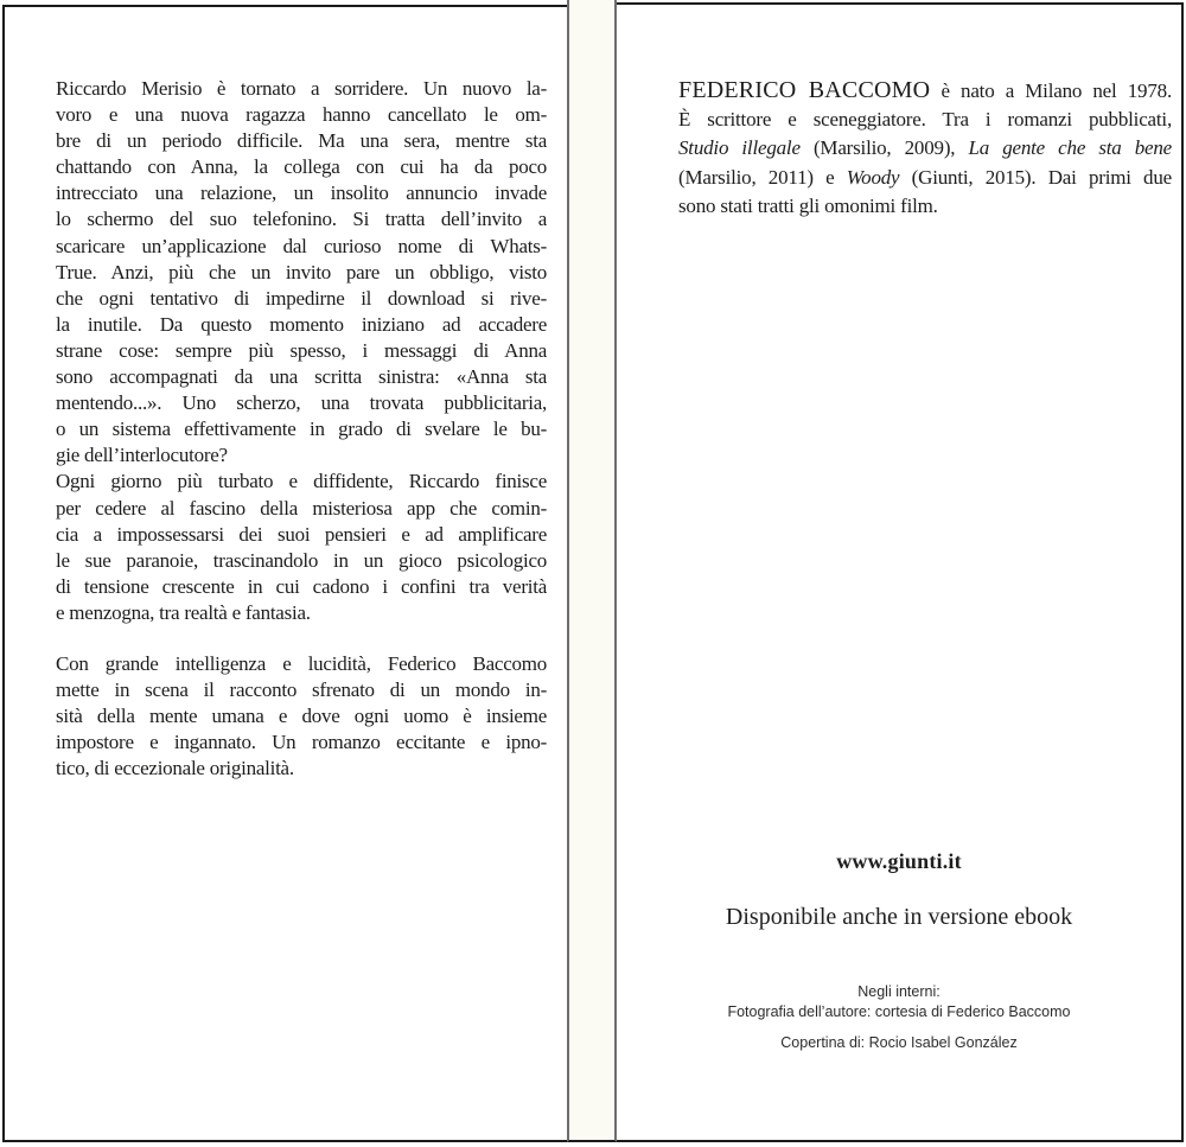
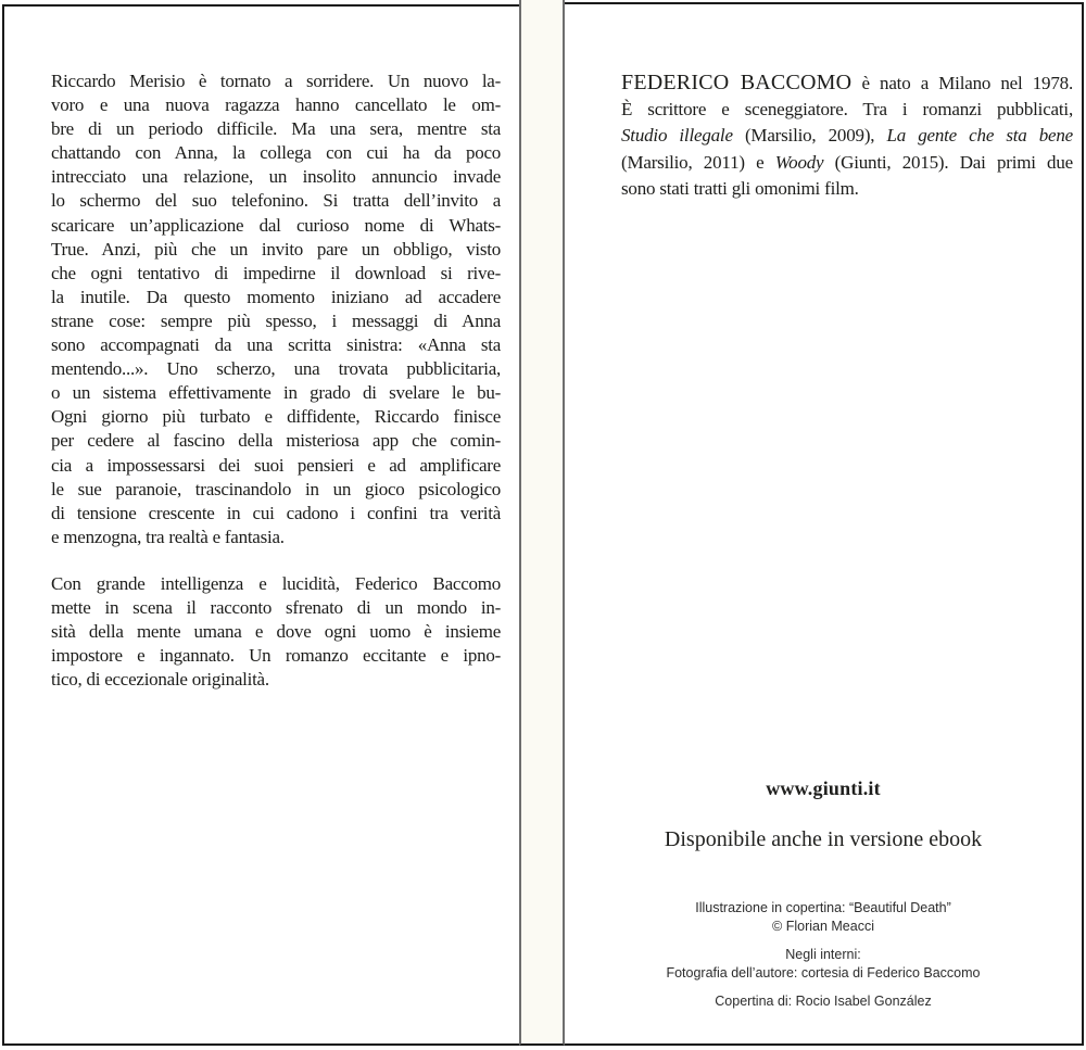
  Riccardo Merisio è tornato a sorridere. Un nuovo la-
  voro e una nuova ragazza hanno cancellato le om-
  bre di un periodo difficile. Ma una sera, mentre sta
  chattando con Anna, la collega con cui ha da poco
  intrecciato una relazione, un insolito annuncio invade
  lo schermo del suo telefonino. Si tratta dell’invito a
  scaricare un’applicazione dal curioso nome di Whats-
  True. Anzi, più che un invito pare un obbligo, visto
  che ogni tentativo di impedirne il download si rive-
  la inutile. Da questo momento iniziano ad accadere
  strane cose: sempre più spesso, i messaggi di Anna
  sono accompagnati da una scritta sinistra: «Anna sta
  mentendo...». Uno scherzo, una trovata pubblicitaria,
  o un sistema effettivamente in grado di svelare le bu-
- gie dell’interlocutore?
  Ogni giorno più turbato e diffidente, Riccardo finisce
  per cedere al fascino della misteriosa app che comin-
  cia a impossessarsi dei suoi pensieri e ad amplificare
  le sue paranoie, trascinandolo in un gioco psicologico
  di tensione crescente in cui cadono i confini tra verità
  e menzogna, tra realtà e fantasia.
  Con grande intelligenza e lucidità, Federico Baccomo
  mette in scena il racconto sfrenato di un mondo in-
  sità della mente umana e dove ogni uomo è insieme
  impostore e ingannato. Un romanzo eccitante e ipno-
  tico, di eccezionale originalità.
  FEDERICO BACCOMO è nato a Milano nel 1978.
  È scrittore e sceneggiatore. Tra i romanzi pubblicati,
  Studio illegale (Marsilio, 2009), La gente che sta bene
  (Marsilio, 2011) e Woody (Giunti, 2015). Dai primi due
  sono stati tratti gli omonimi film.
  www.giunti.it
  Disponibile anche in versione ebook
+ Illustrazione in copertina: “Beautiful Death”
+ © Florian Meacci
  Negli interni:
  Fotografia dell’autore: cortesia di Federico Baccomo
  Copertina di: Rocio Isabel González
